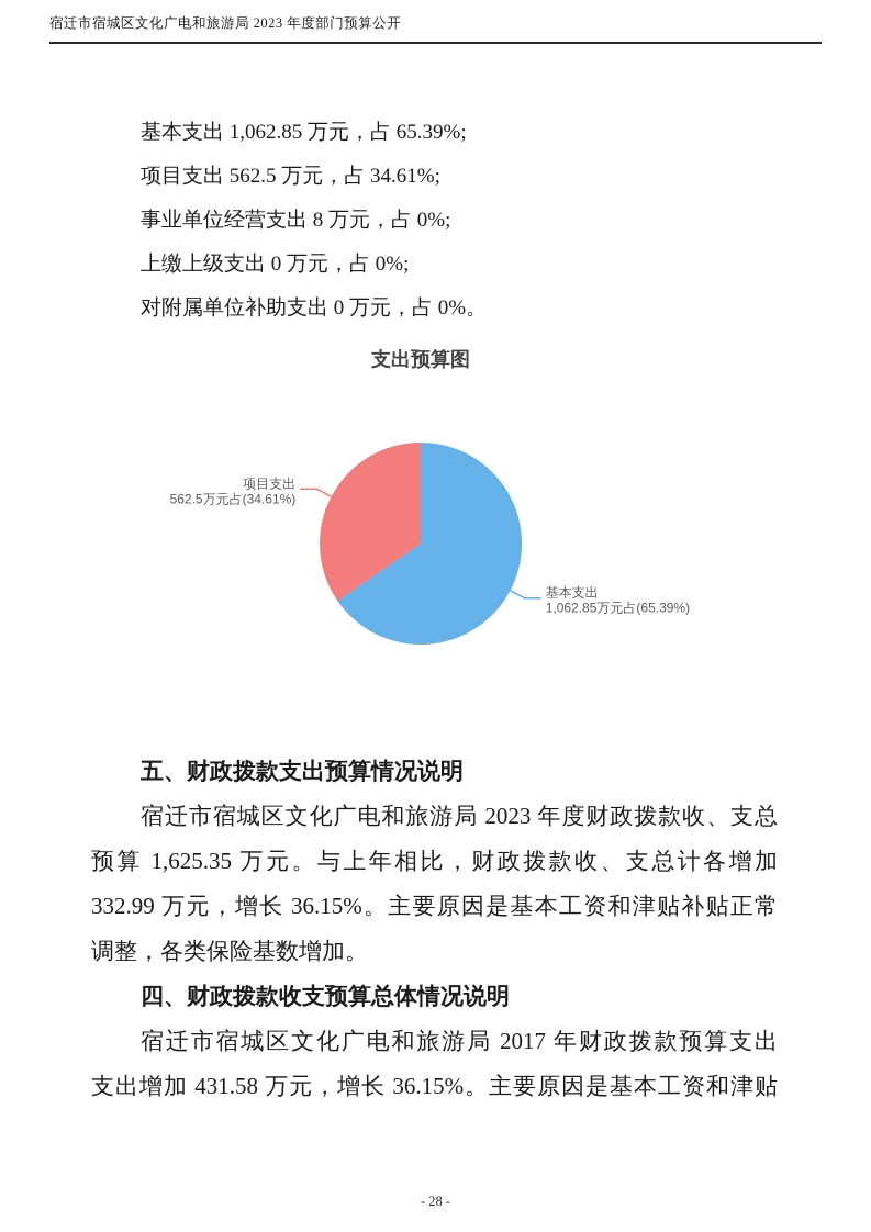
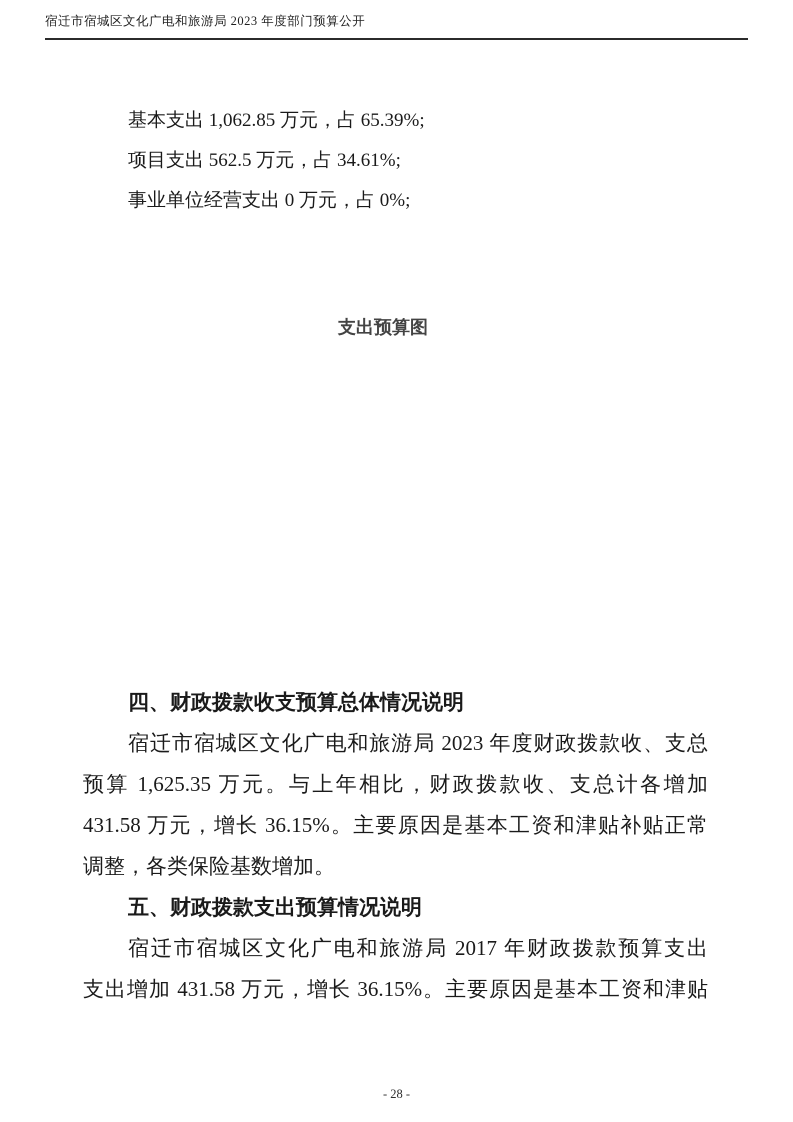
  宿迁市宿城区文化广电和旅游局 2023 年度部门预算公开
  基本支出 1,062.85 万元，占 65.39%;
  项目支出 562.5 万元，占 34.61%;
- 事业单位经营支出 8 万元，占 0%;
+ 事业单位经营支出 0 万元，占 0%;
- 上缴上级支出 0 万元，占 0%;
- 对附属单位补助支出 0 万元，占 0%。
  支出预算图
- 基本支出
- 1,062.85万元占(65.39%)
- 项目支出
- 562.5万元占(34.61%)
- 五、财政拨款支出预算情况说明
+ 四、财政拨款收支预算总体情况说明
  宿迁市宿城区文化广电和旅游局 2023 年度财政拨款收、支总
  预算 1,625.35 万元。与上年相比，财政拨款收、支总计各增加
- 332.99 万元，增长 36.15%。主要原因是基本工资和津贴补贴正常
+ 431.58 万元，增长 36.15%。主要原因是基本工资和津贴补贴正常
  调整，各类保险基数增加。
- 四、财政拨款收支预算总体情况说明
+ 五、财政拨款支出预算情况说明
  宿迁市宿城区文化广电和旅游局 2017 年财政拨款预算支出
  支出增加 431.58 万元，增长 36.15%。主要原因是基本工资和津贴
  - 28 -
